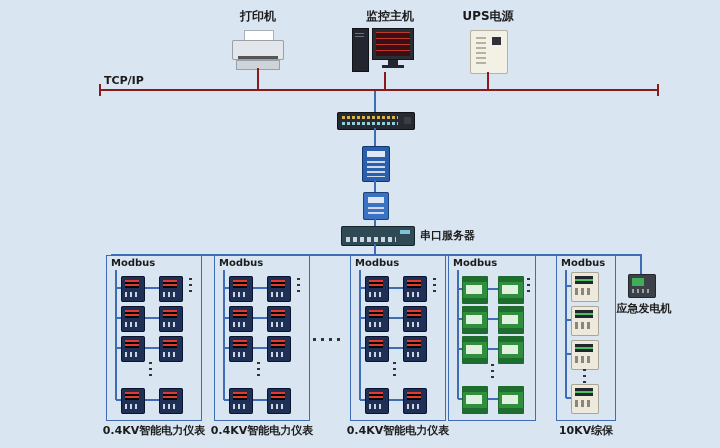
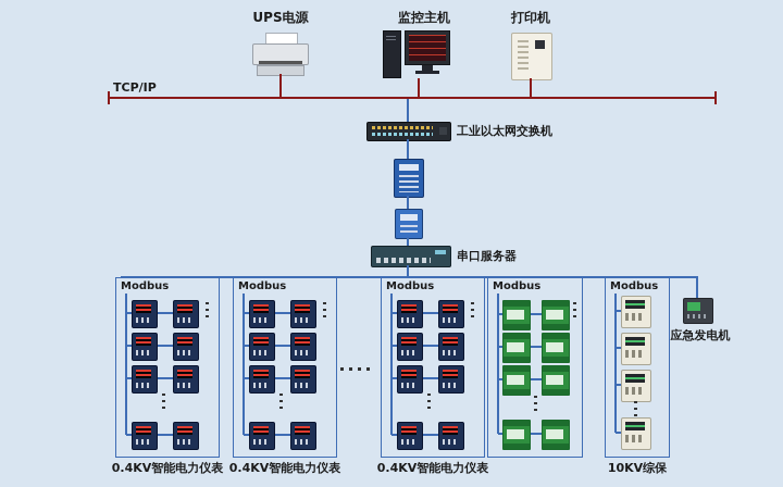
- 打印机
+ UPS电源
  监控主机
- UPS电源
+ 打印机
  TCP/IP
+ 工业以太网交换机
  串口服务器
  Modbus
  Modbus
  Modbus
  Modbus
  Modbus
  0.4KV智能电力仪表
  0.4KV智能电力仪表
  0.4KV智能电力仪表
  10KV综保
  应急发电机
